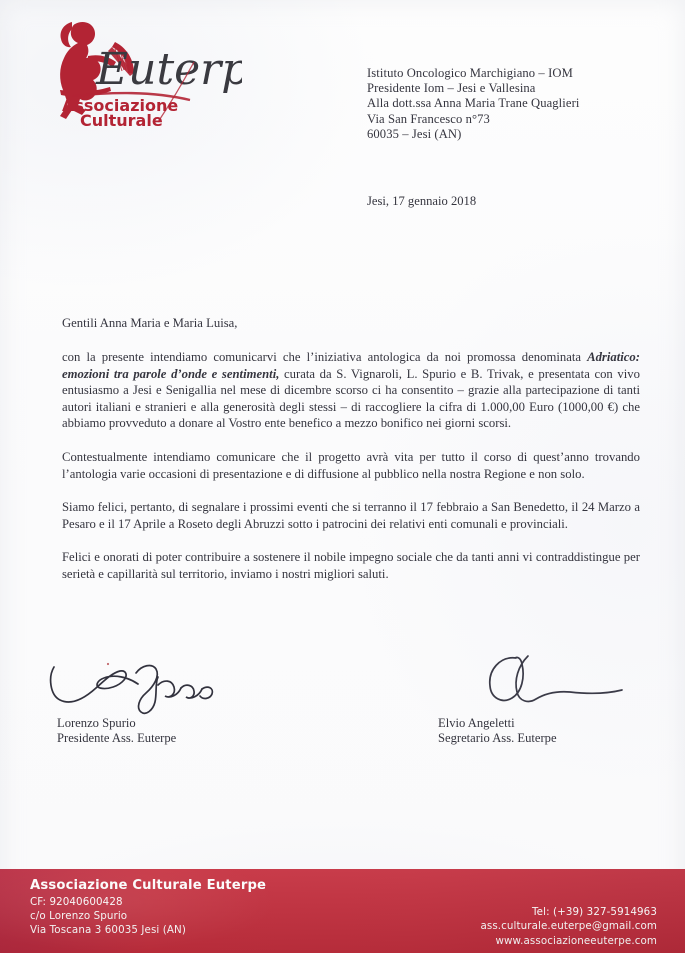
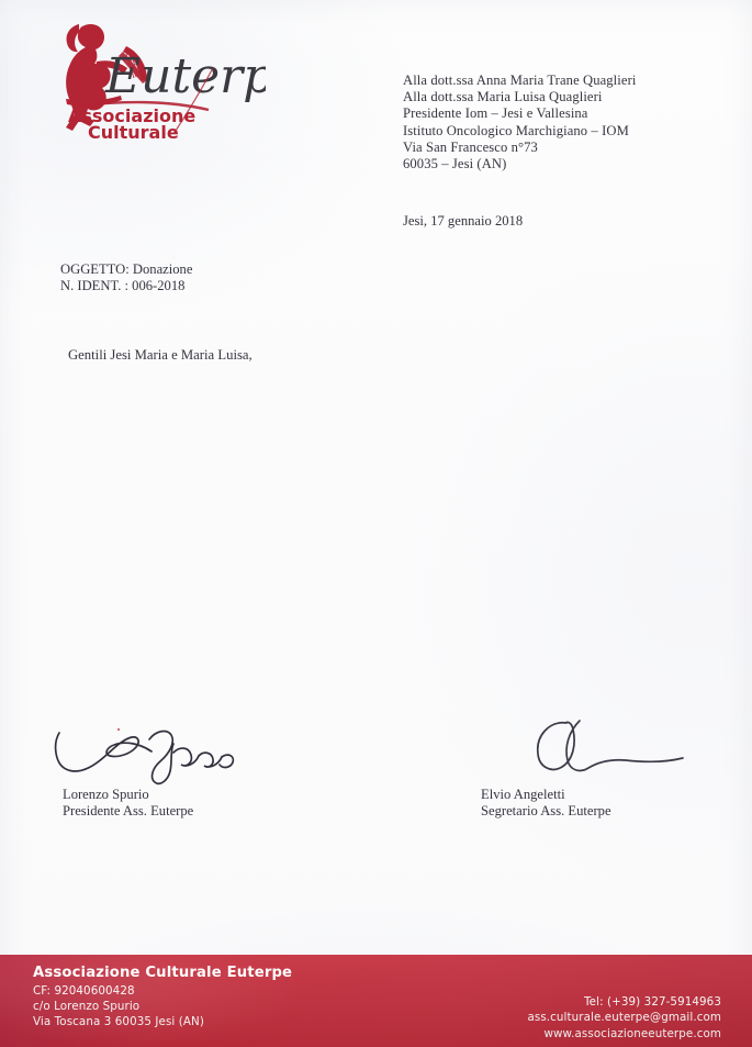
  Euterp
  Associazione
  Culturale
- Istituto Oncologico Marchigiano – IOM
+ Alla dott.ssa Anna Maria Trane Quaglieri
+ Alla dott.ssa Maria Luisa Quaglieri
  Presidente Iom – Jesi e Vallesina
- Alla dott.ssa Anna Maria Trane Quaglieri
+ Istituto Oncologico Marchigiano – IOM
  Via San Francesco n°73
  60035 – Jesi (AN)
  Jesi, 17 gennaio 2018
+ OGGETTO: Donazione
+ N. IDENT. : 006-2018
- Gentili Anna Maria e Maria Luisa,
+ Gentili Jesi Maria e Maria Luisa,
- con la presente intendiamo comunicarvi che l’iniziativa antologica da noi promossa denominata Adriatico: emozioni tra parole d’onde e sentimenti, curata da S. Vignaroli, L. Spurio e B. Trivak, e presentata con vivo entusiasmo a Jesi e Senigallia nel mese di dicembre scorso ci ha consentito – grazie alla partecipazione di tanti autori italiani e stranieri e alla generosità degli stessi – di raccogliere la cifra di 1.000,00 Euro (1000,00 €) che abbiamo provveduto a donare al Vostro ente benefico a mezzo bonifico nei giorni scorsi.
- Contestualmente intendiamo comunicare che il progetto avrà vita per tutto il corso di quest’anno trovando l’antologia varie occasioni di presentazione e di diffusione al pubblico nella nostra Regione e non solo.
- Siamo felici, pertanto, di segnalare i prossimi eventi che si terranno il 17 febbraio a San Benedetto, il 24 Marzo a Pesaro e il 17 Aprile a Roseto degli Abruzzi sotto i patrocini dei relativi enti comunali e provinciali.
- Felici e onorati di poter contribuire a sostenere il nobile impegno sociale che da tanti anni vi contraddistingue per serietà e capillarità sul territorio, inviamo i nostri migliori saluti.
  Lorenzo Spurio
  Presidente Ass. Euterpe
  Elvio Angeletti
  Segretario Ass. Euterpe
